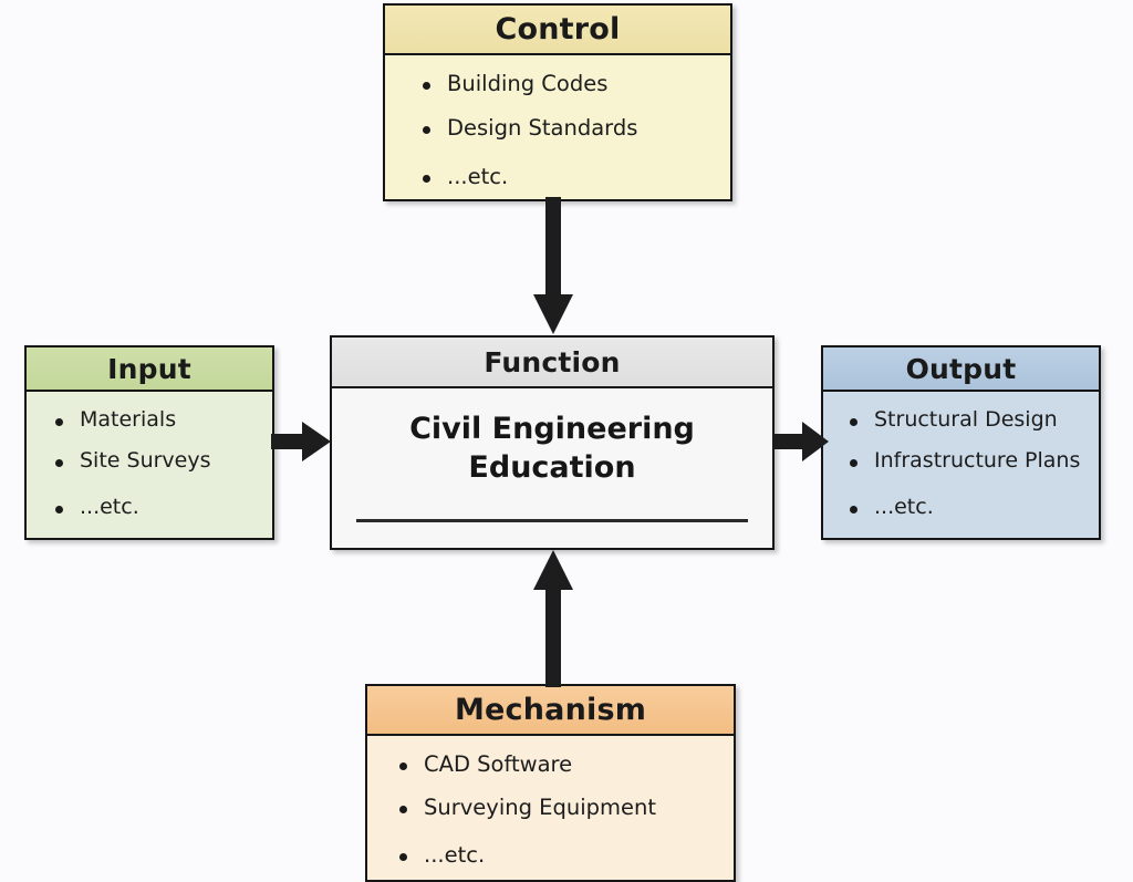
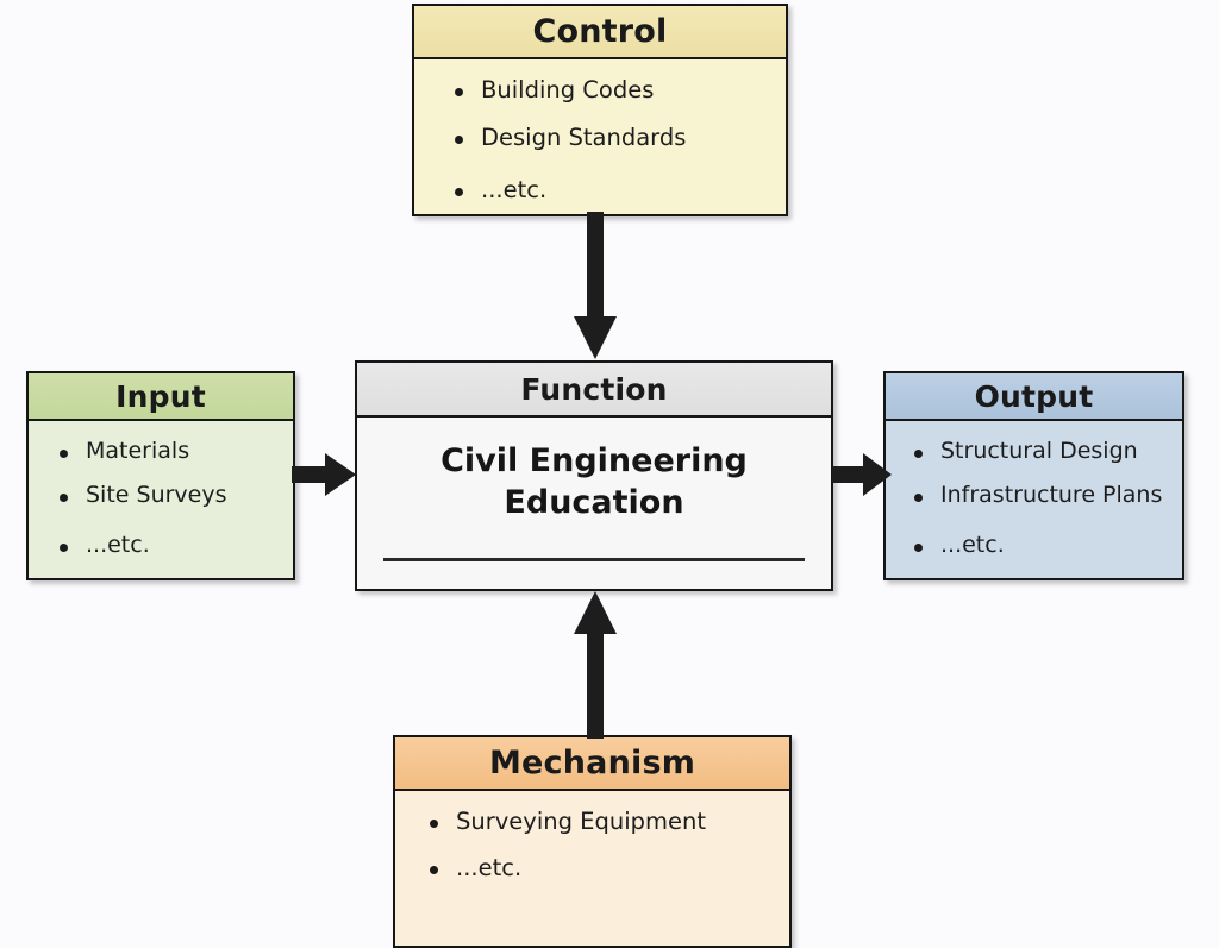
  Control
  Building Codes
  Design Standards
  ...etc.
  Input
  Materials
  Site Surveys
  ...etc.
  Function
  Civil Engineering
  Education
  Output
  Structural Design
  Infrastructure Plans
  ...etc.
  Mechanism
- CAD Software
  Surveying Equipment
  ...etc.
